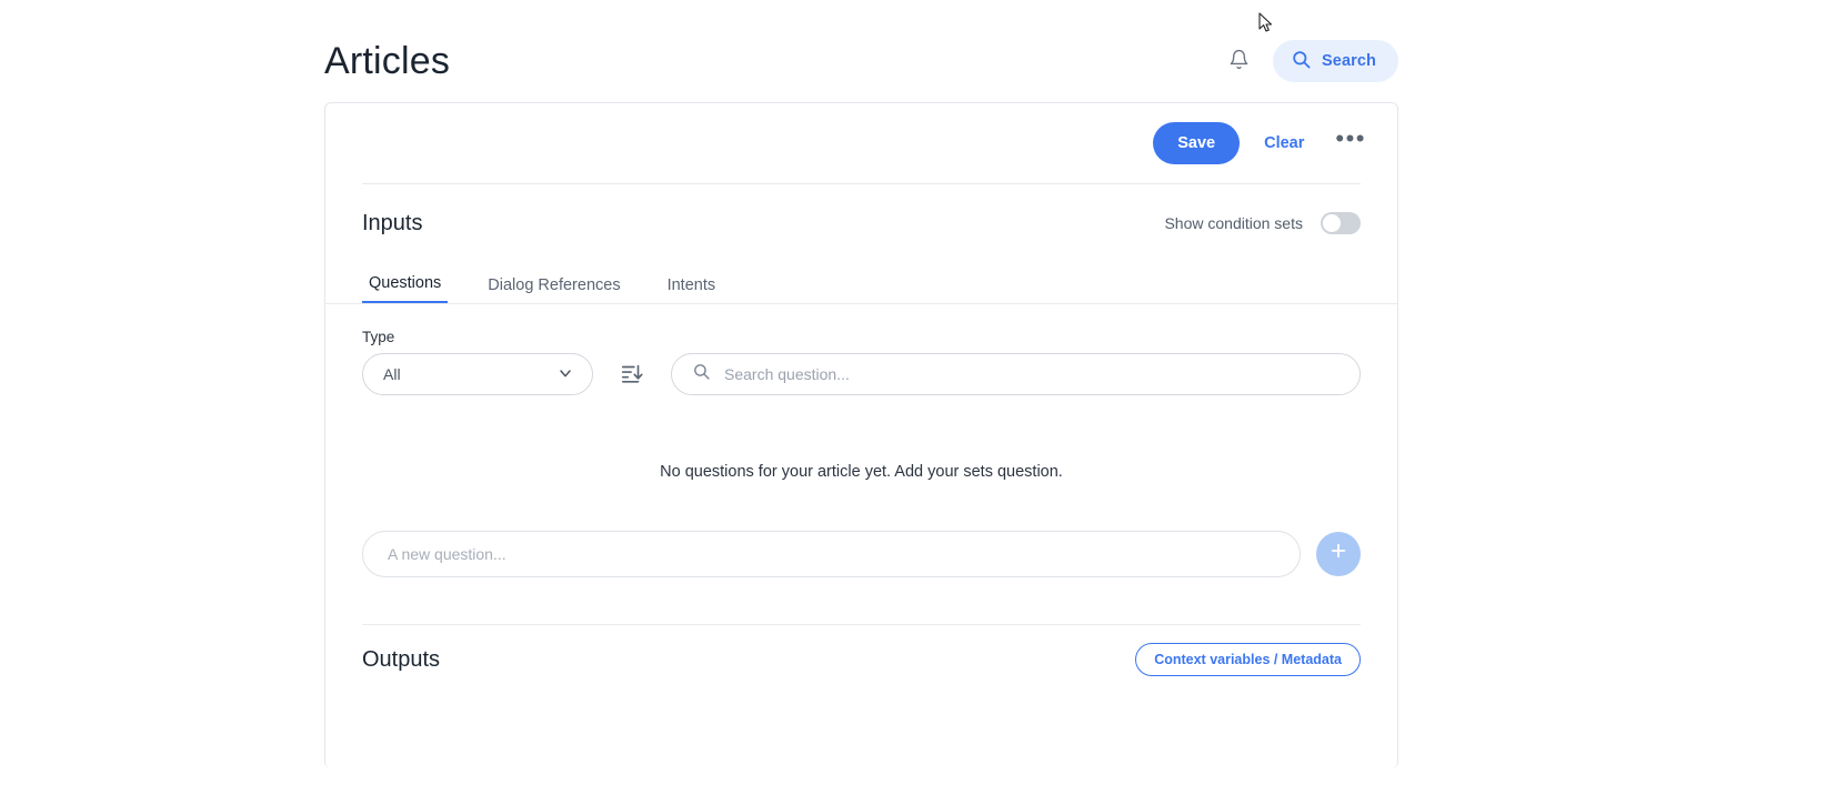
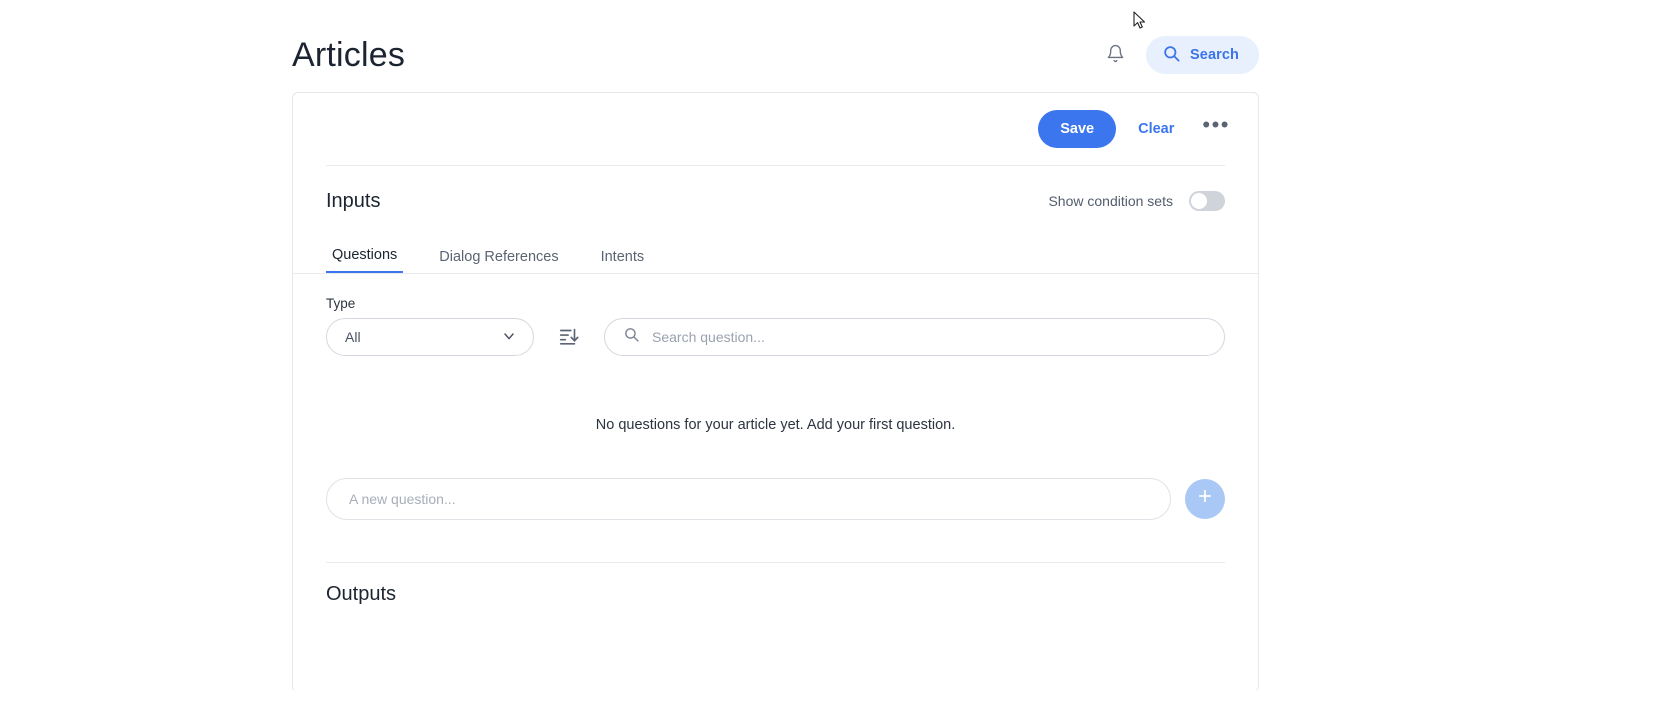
  Articles
  Search
  Save
  Clear
  •••
  Inputs
  Show condition sets
  Questions
  Dialog References
  Intents
  Type
  All
  Search question...
- No questions for your article yet. Add your sets question.
+ No questions for your article yet. Add your first question.
  A new question...
  Outputs
- Context variables / Metadata
